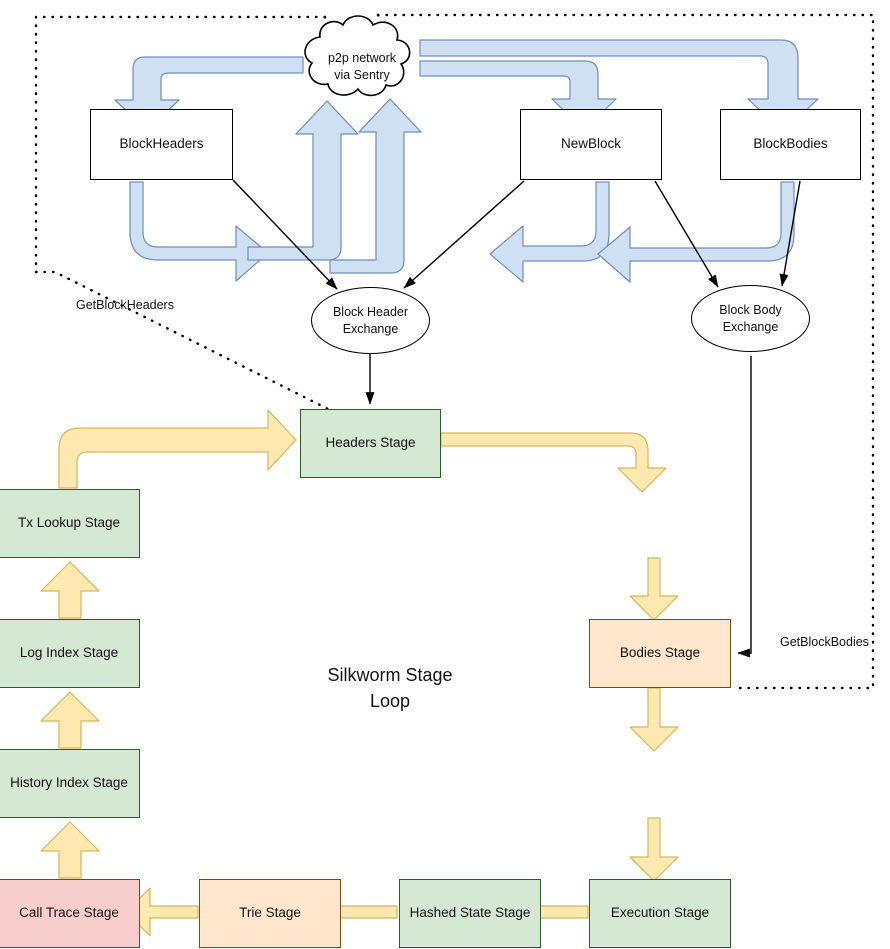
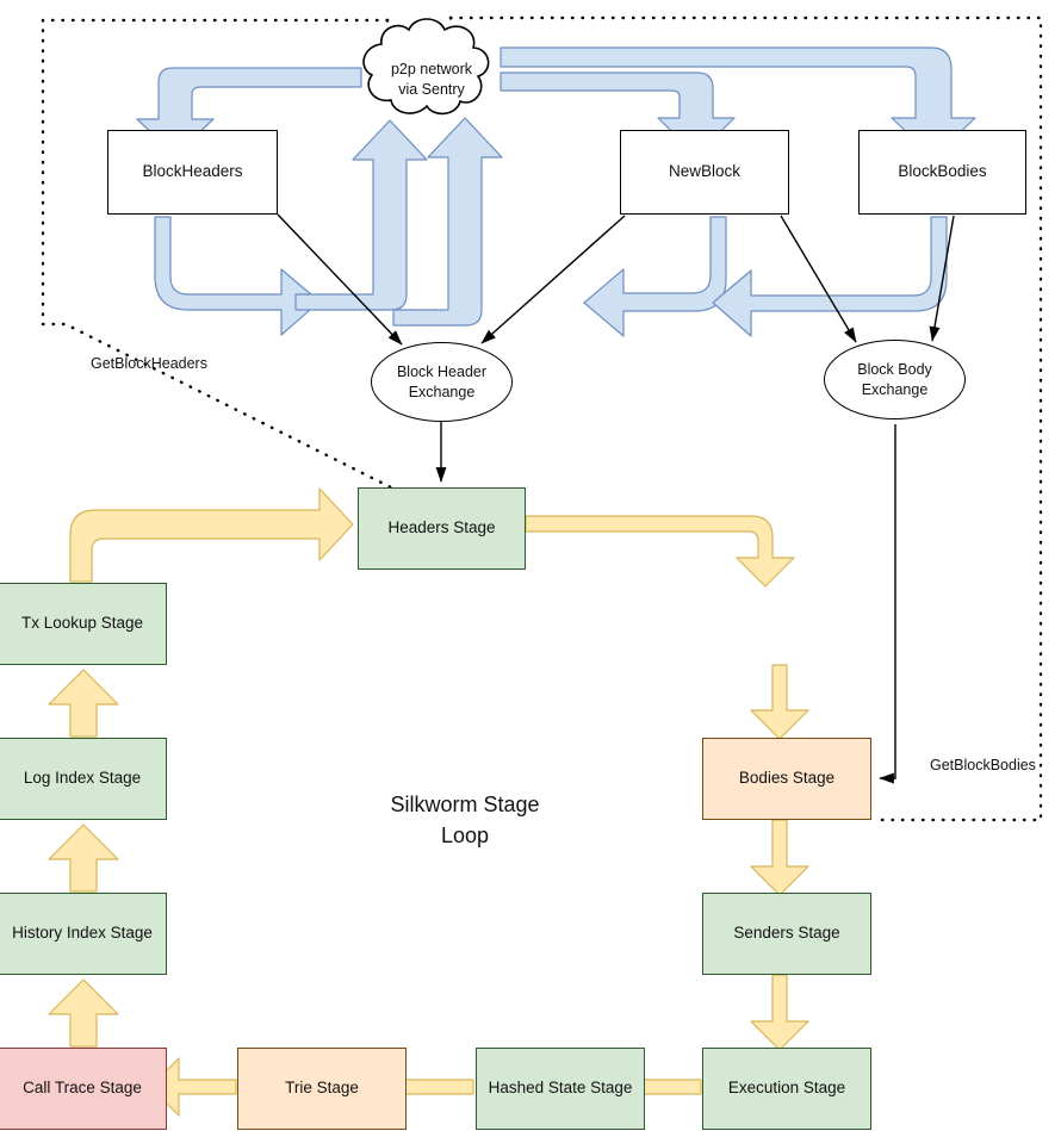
  p2p network
  via Sentry
  BlockHeaders
  NewBlock
  BlockBodies
  Block Header
  Exchange
  Block Body
  Exchange
  GetBlockHeaders
  GetBlockBodies
  Silkworm Stage
  Loop
  Headers Stage
  Bodies Stage
+ Senders Stage
  Execution Stage
  Hashed State Stage
  Trie Stage
  Call Trace Stage
  History Index Stage
  Log Index Stage
  Tx Lookup Stage
